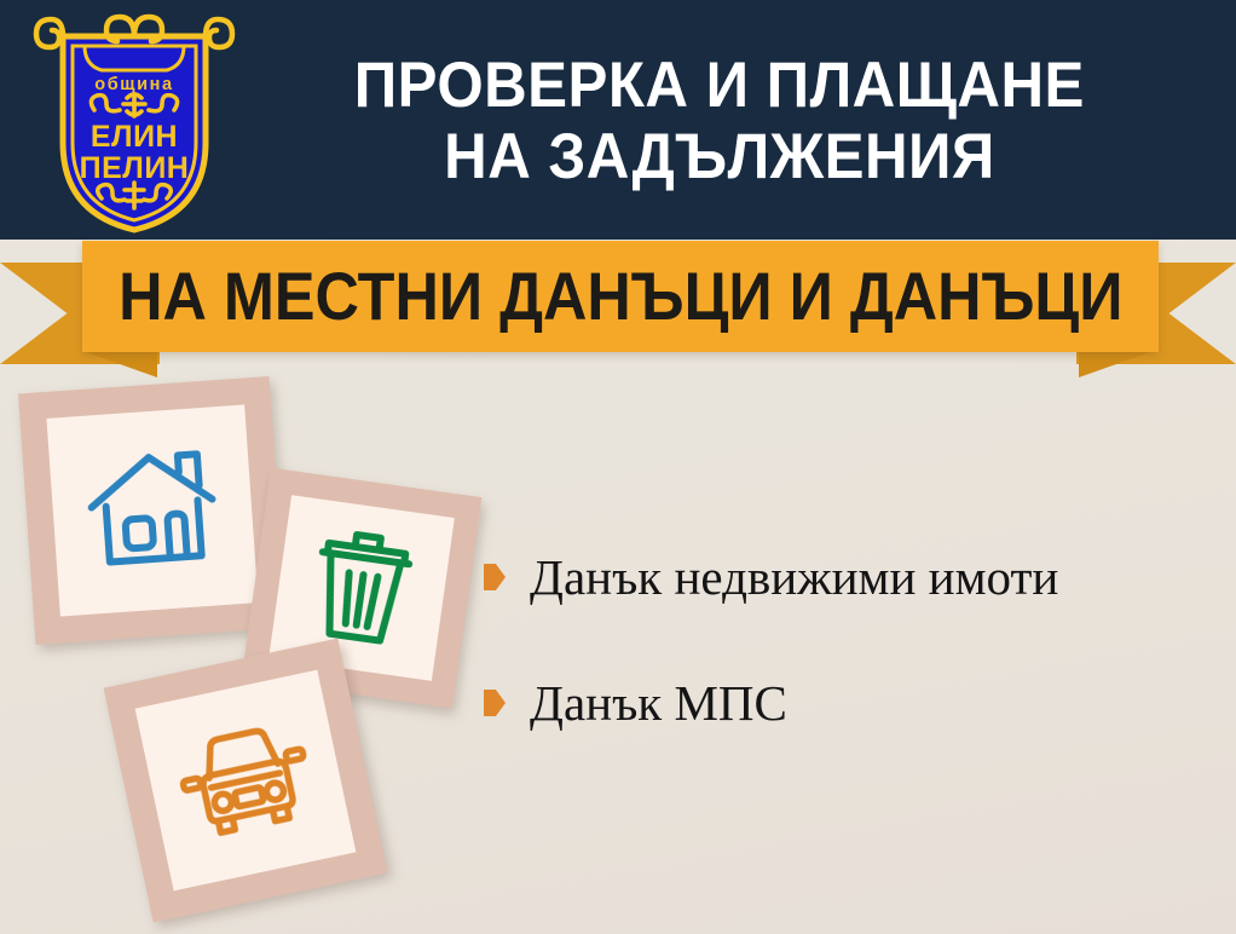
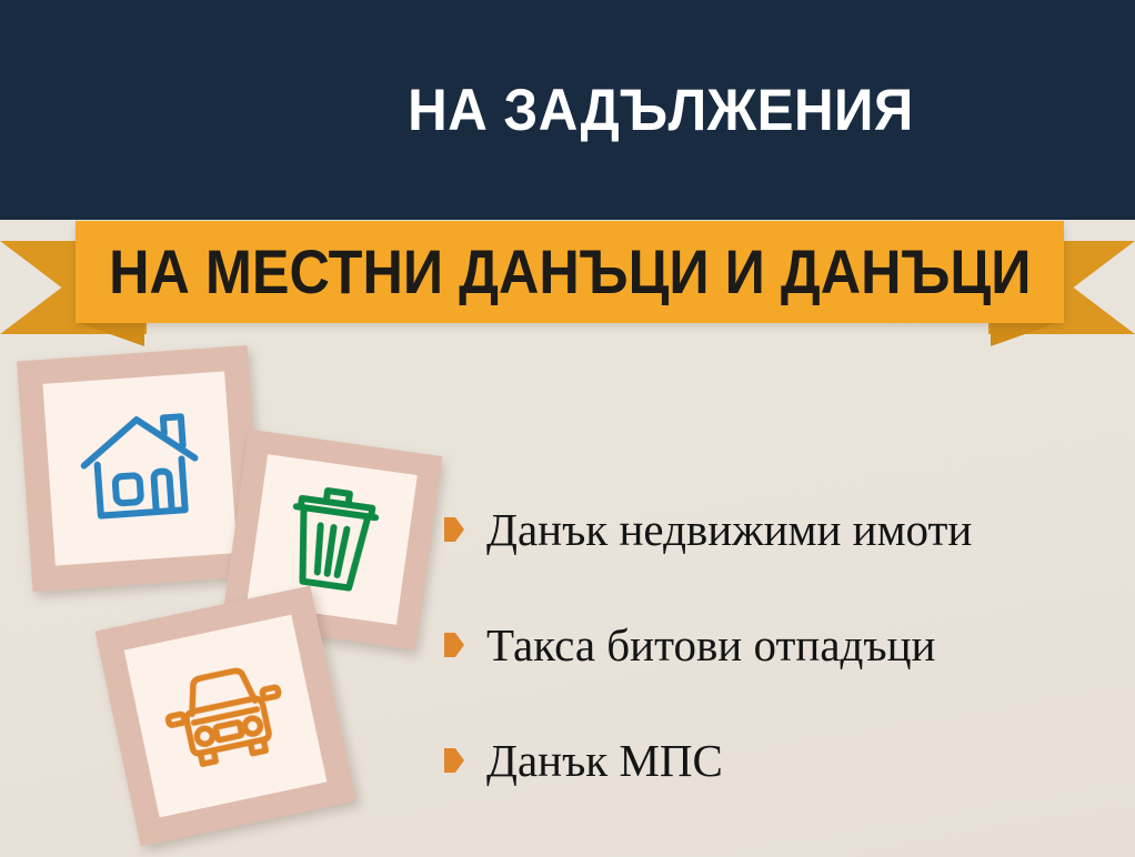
- община
- ЕЛИН
- ПЕЛИН
- ПРОВЕРКА И ПЛАЩАНЕ
  НА ЗАДЪЛЖЕНИЯ
  НА МЕСТНИ ДАНЪЦИ И ДАНЪЦИ
  Данък недвижими имоти
+ Такса битови отпадъци
  Данък МПС
